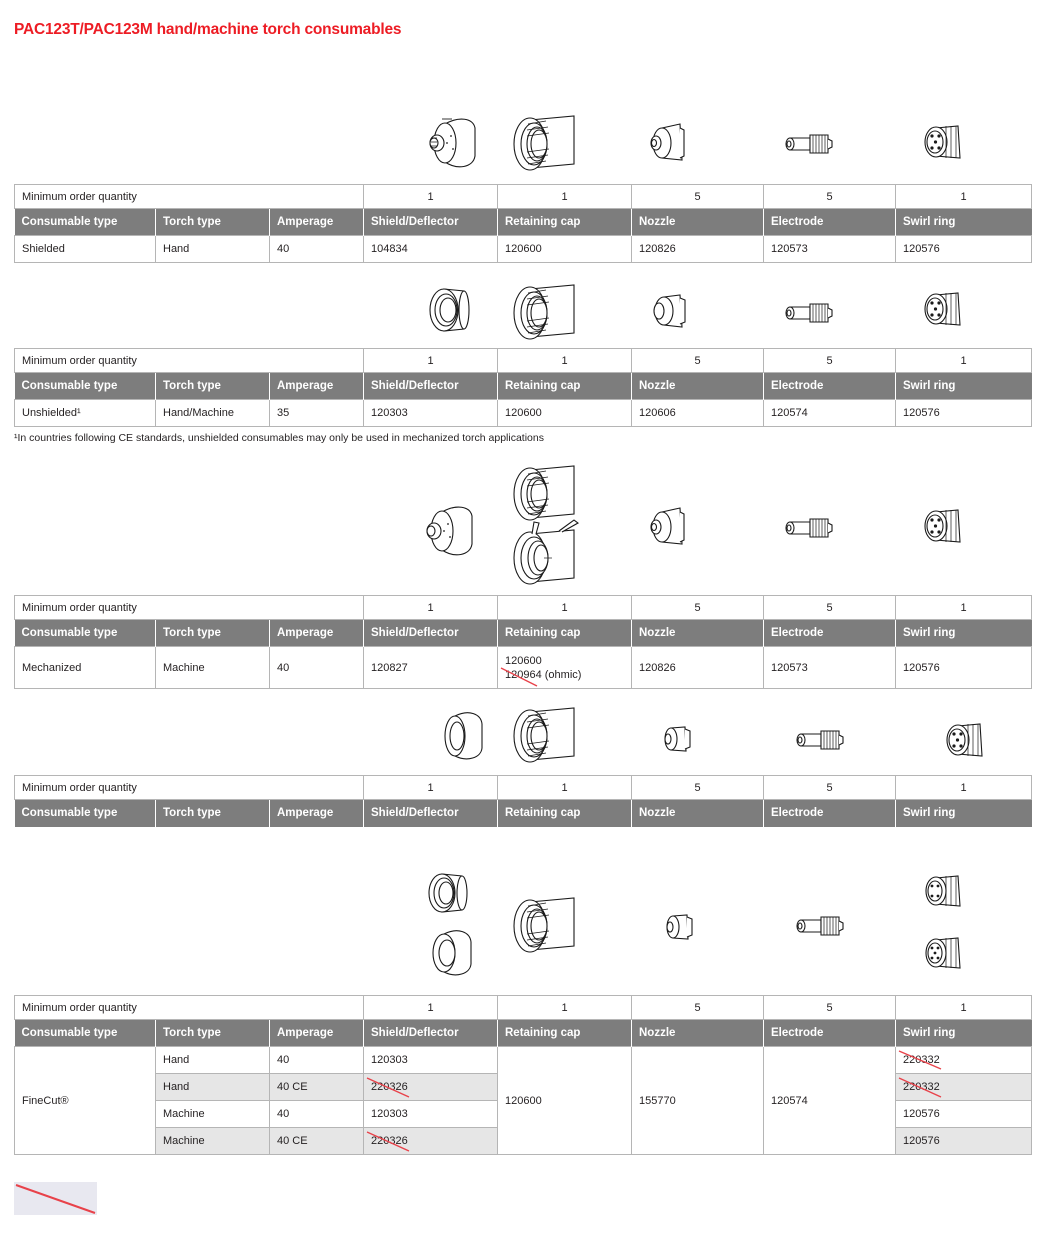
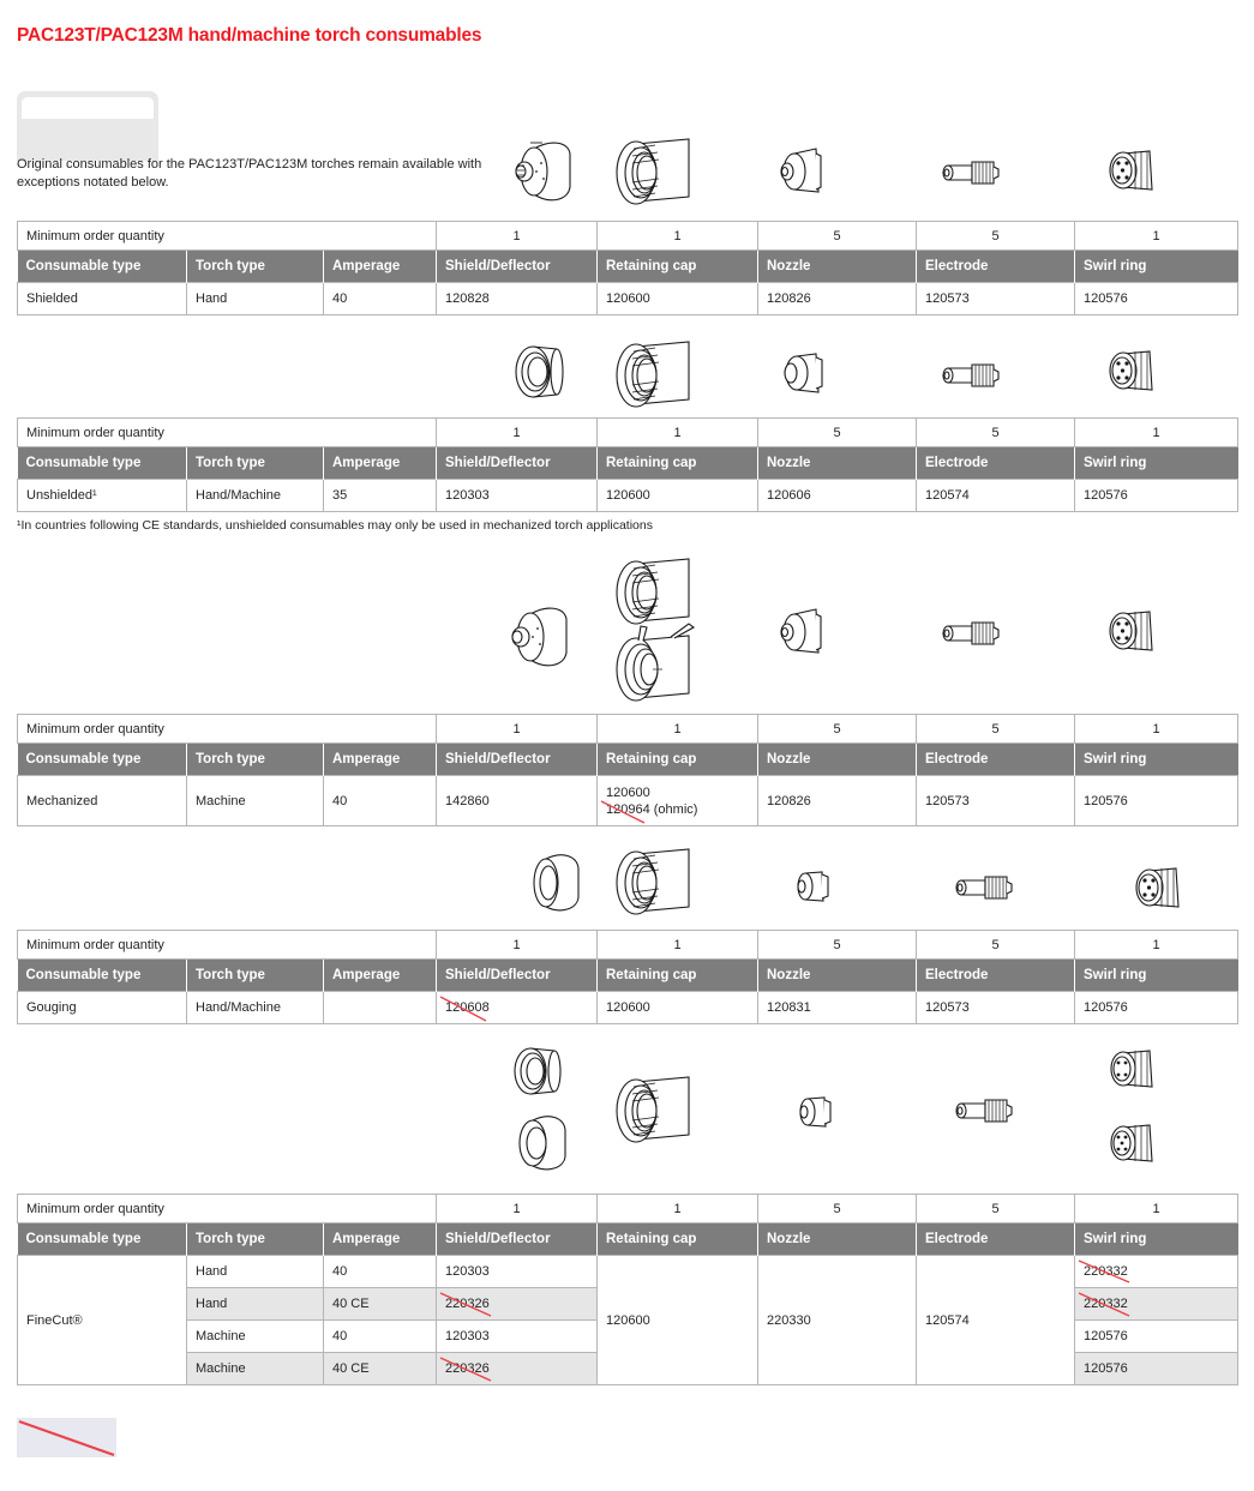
  PAC123T/PAC123M hand/machine torch consumables
+ Original consumables for the PAC123T/PAC123M torches remain available with exceptions notated below.
  Minimum order quantity	1	1	5	5	1
  Consumable type	Torch type	Amperage	Shield/Deflector	Retaining cap	Nozzle	Electrode	Swirl ring
- Shielded	Hand	40	104834	120600	120826	120573	120576
+ Shielded	Hand	40	120828	120600	120826	120573	120576
  Minimum order quantity	1	1	5	5	1
  Consumable type	Torch type	Amperage	Shield/Deflector	Retaining cap	Nozzle	Electrode	Swirl ring
  Unshielded¹	Hand/Machine	35	120303	120600	120606	120574	120576
  ¹In countries following CE standards, unshielded consumables may only be used in mechanized torch applications
  Minimum order quantity	1	1	5	5	1
  Consumable type	Torch type	Amperage	Shield/Deflector	Retaining cap	Nozzle	Electrode	Swirl ring
- Mechanized	Machine	40	120827	120600 10964 (ohmic)	120826	120573	120576
+ Mechanized	Machine	40	142860	120600 10964 (ohmic)	120826	120573	120576
  Minimum order quantity	1	1	5	5	1
  Consumable type	Torch type	Amperage	Shield/Deflector	Retaining cap	Nozzle	Electrode	Swirl ring
+ Gouging	Hand/Machine		120608	120600	120831	120573	120576
  Minimum order quantity	1	1	5	5	1
  Consumable type	Torch type	Amperage	Shield/Deflector	Retaining cap	Nozzle	Electrode	Swirl ring
- FineCut®	Hand	40	120303	120600	155770	120574	22332
+ FineCut®	Hand	40	120303	120600	220330	120574	22332
  Hand	40 CE	22326	22332
  Machine	40	120303	120576
  Machine	40 CE	22326	120576
